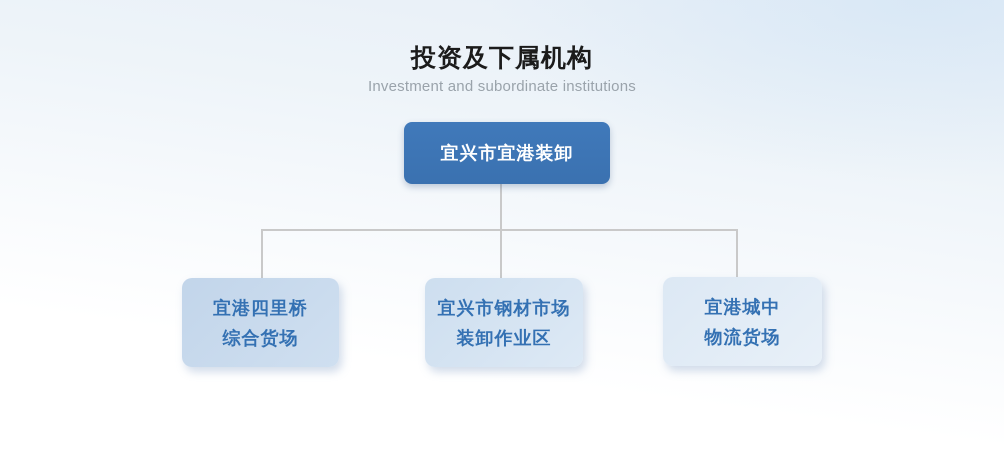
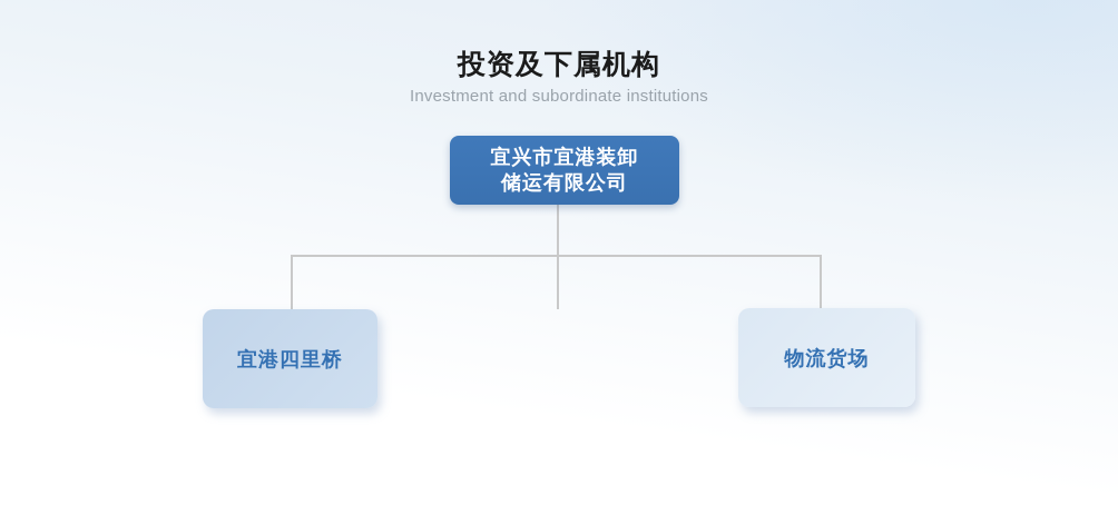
  投资及下属机构
  Investment and subordinate institutions
  宜兴市宜港装卸
+ 储运有限公司
  宜港四里桥
- 综合货场
- 宜兴市钢材市场
- 装卸作业区
- 宜港城中
  物流货场
